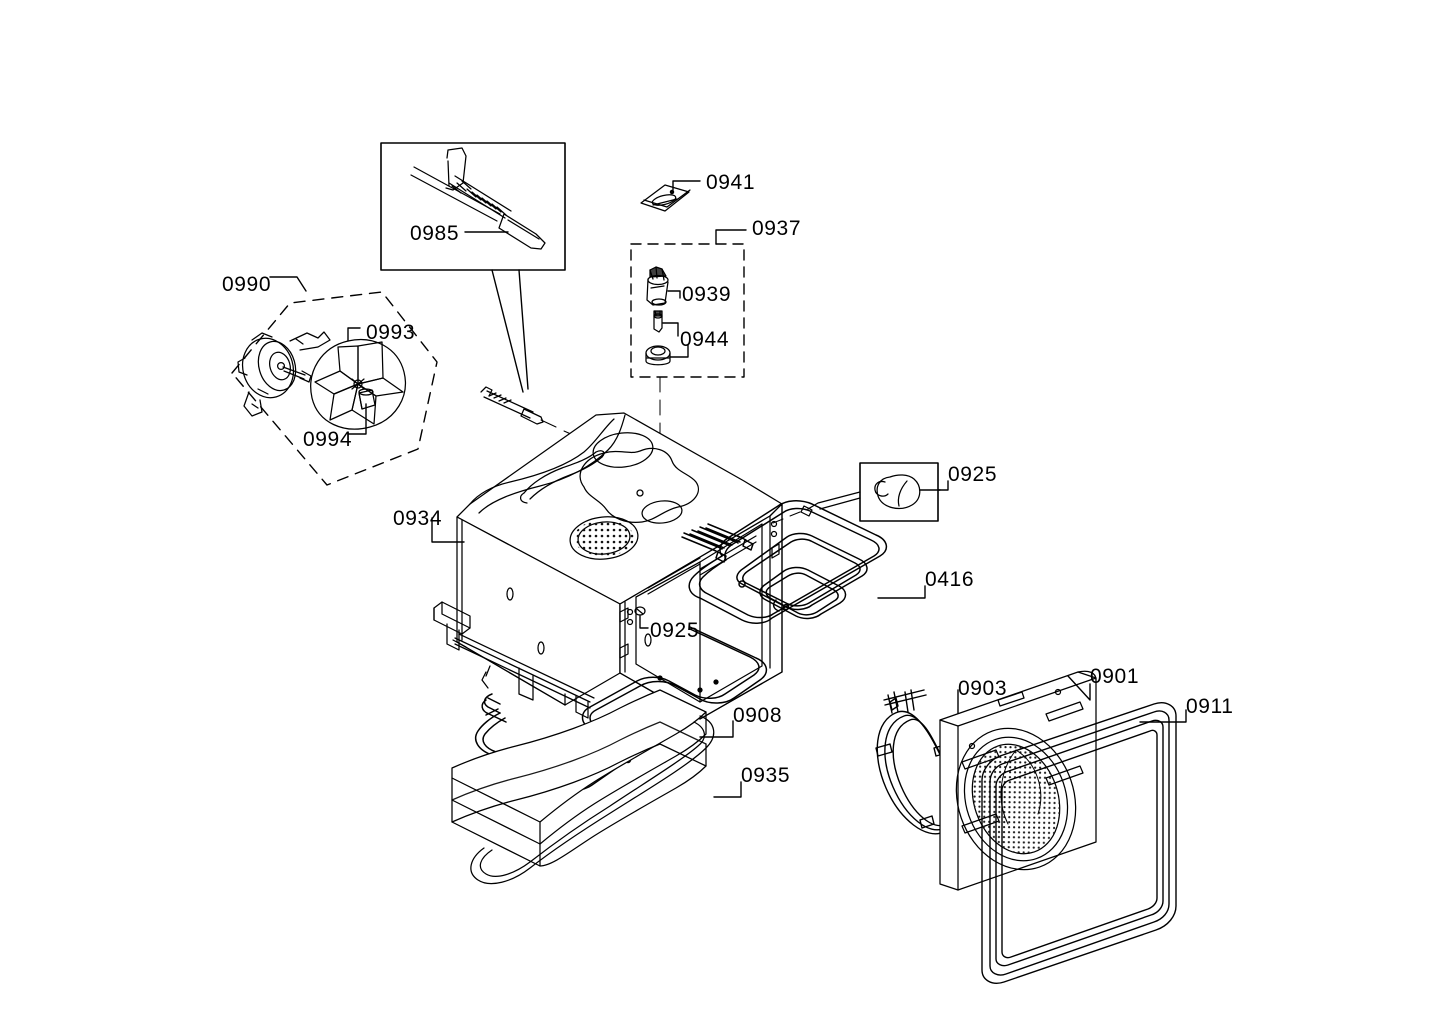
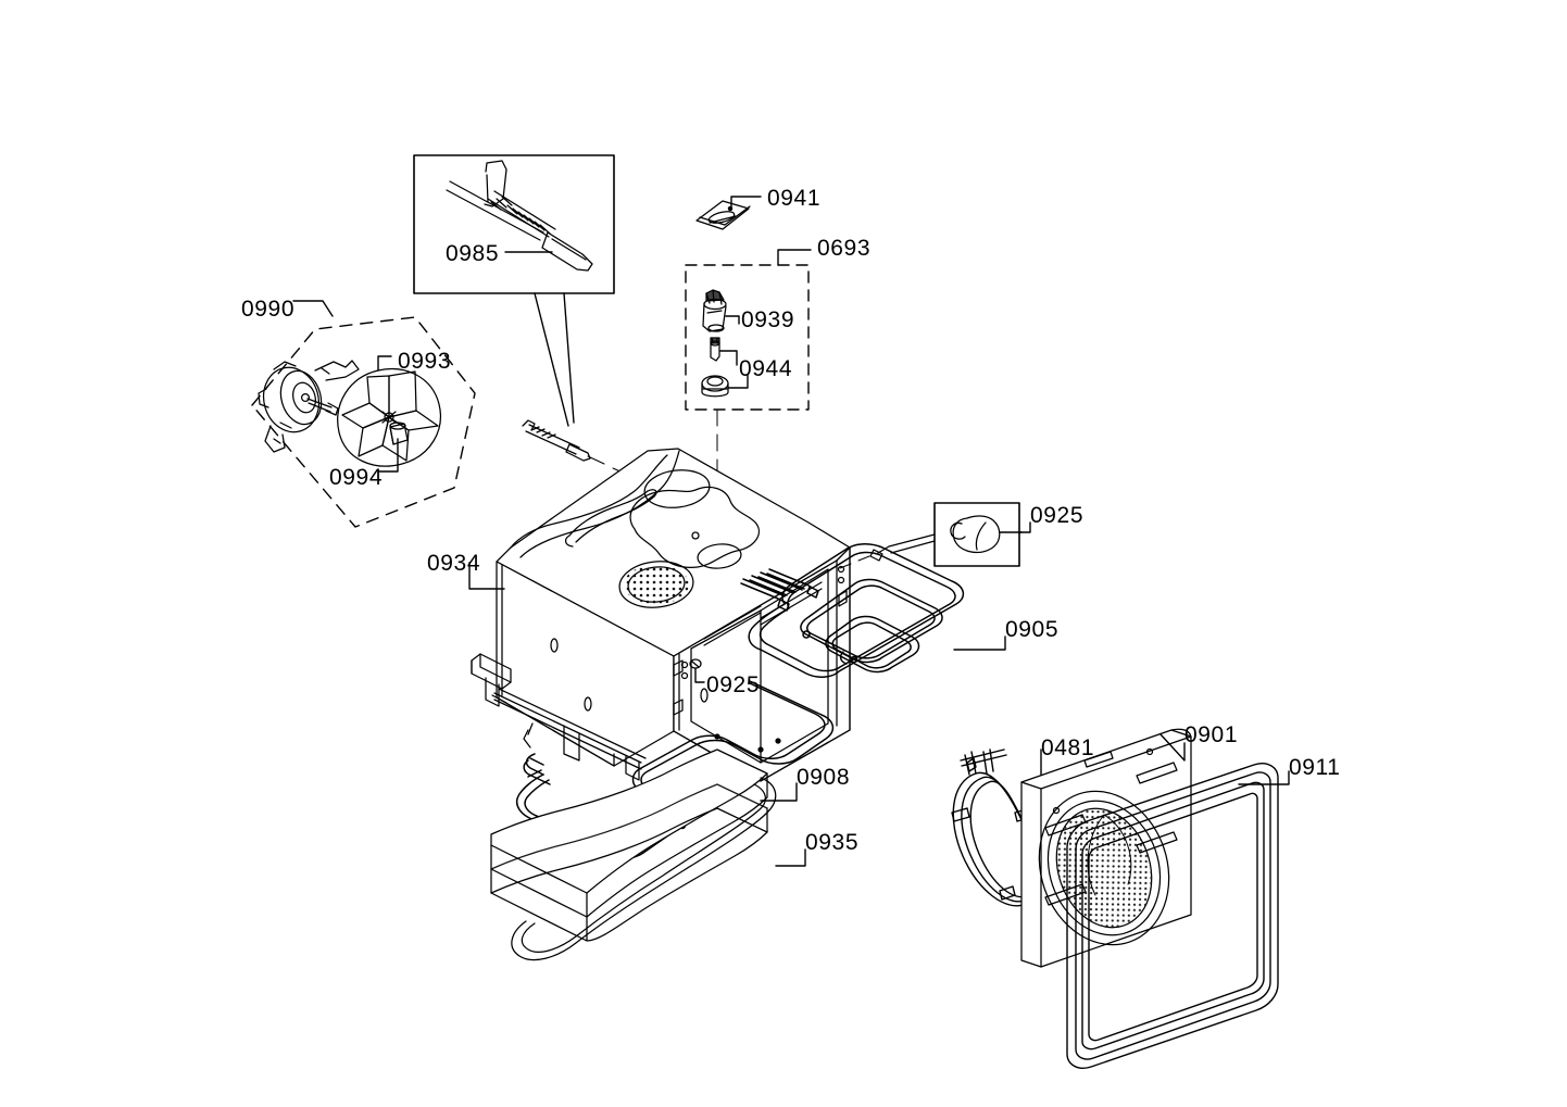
  0985
  0941
- 0937
+ 0693
  0939
  0944
  0990
  0993
  0994
  0934
  0925
- 0416
+ 0905
  0925
  0908
  0935
- 0903
+ 0481
  0901
  0911
